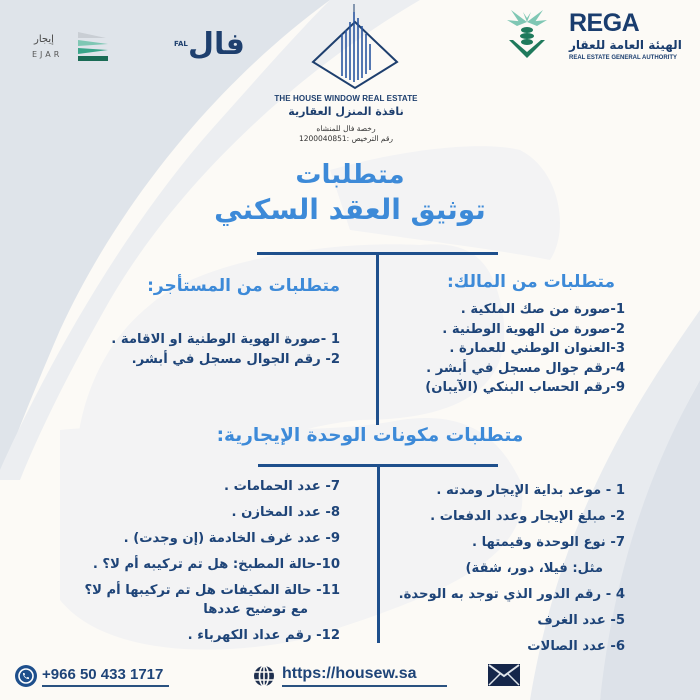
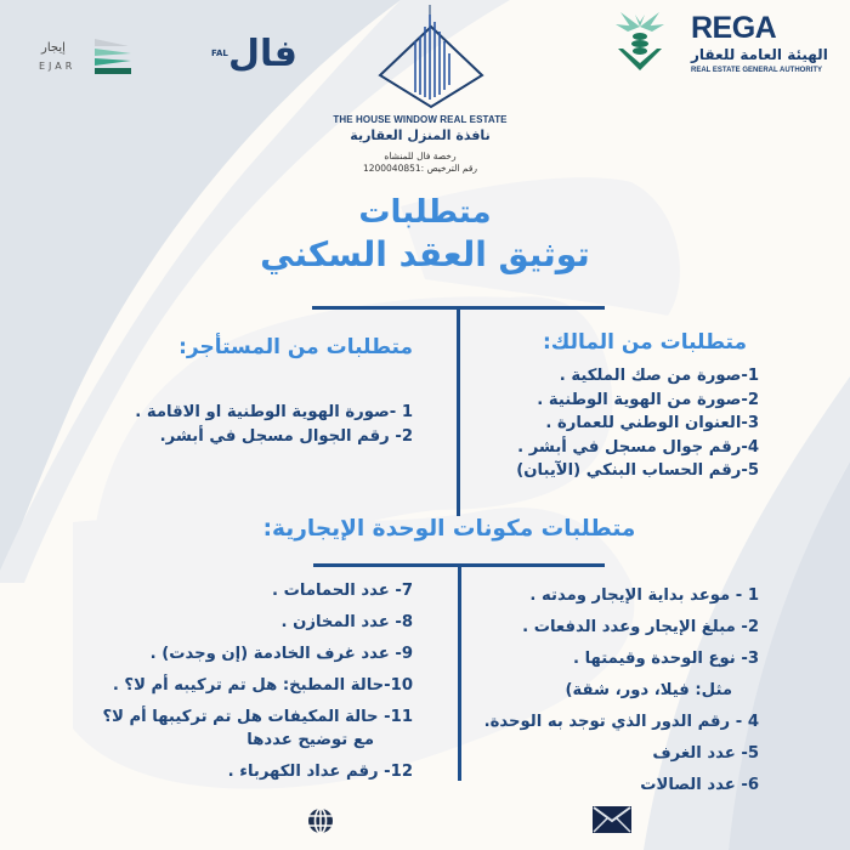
  إيجار
  EJAR
  FAL
  فال
  THE HOUSE WINDOW REAL ESTATE
  نافذة المنزل العقارية
  رخصة فال للمنشاه
  رقم الترخيص :1200040851
  REGA
  الهيئة العامة للعقار
  متطلبات
  توثيق العقد السكني
  متطلبات من المالك:
  1-صورة من صك الملكية .
  2-صورة من الهوية الوطنية .
  3-العنوان الوطني للعمارة .
  4-رقم جوال مسجل في أبشر .
- 9-رقم الحساب البنكي (الآيبان)
+ 5-رقم الحساب البنكي (الآيبان)
  متطلبات من المستأجر:
  1 -صورة الهوية الوطنية او الاقامة .
  2- رقم الجوال مسجل في أبشر.
  متطلبات مكونات الوحدة الإيجارية:
  1 - موعد بداية الإيجار ومدته .
  2- مبلغ الإيجار وعدد الدفعات .
- 7- نوع الوحدة وقيمتها .
+ 3- نوع الوحدة وقيمتها .
  مثل: فيلا، دور، شقة)
  4 - رقم الدور الذي توجد به الوحدة.
  5- عدد الغرف
  6- عدد الصالات
  7- عدد الحمامات .
  8- عدد المخازن .
  9- عدد غرف الخادمة (إن وجدت) .
  10-حالة المطبخ: هل تم تركيبه أم لا؟ .
  11- حالة المكيفات هل تم تركيبها أم لا؟
  مع توضيح عددها
  12- رقم عداد الكهرباء .
- +966 50 433 1717
- https://housew.sa
